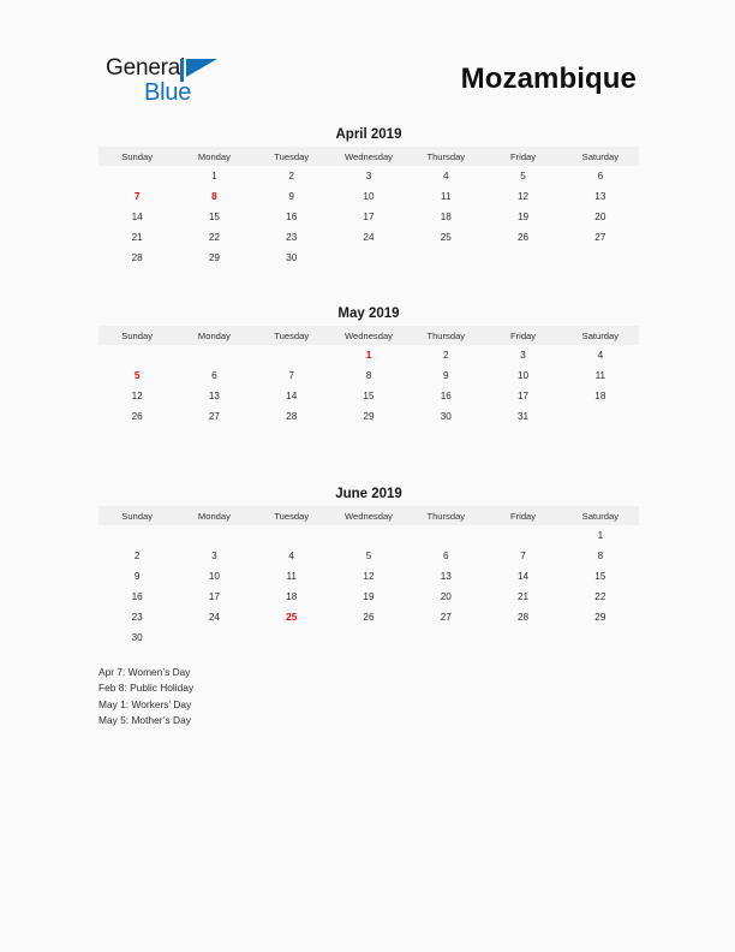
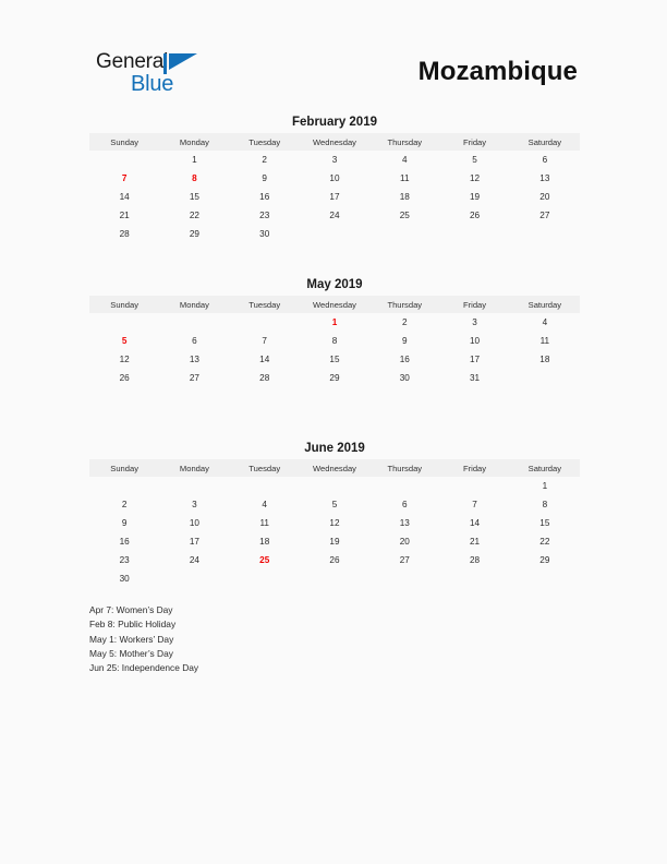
  Genera
  Blue
  Mozambique
- April 2019
+ February 2019
  Sunday	Monday	Tuesday	Wednesday	Thursday	Friday	Saturday
  	1	2	3	4	5	6
  7	8	9	10	11	12	13
  14	15	16	17	18	19	20
  21	22	23	24	25	26	27
  28	29	30
  May 2019
  Sunday	Monday	Tuesday	Wednesday	Thursday	Friday	Saturday
  			1	2	3	4
  5	6	7	8	9	10	11
  12	13	14	15	16	17	18
  26	27	28	29	30	31
  June 2019
  Sunday	Monday	Tuesday	Wednesday	Thursday	Friday	Saturday
  						1
  2	3	4	5	6	7	8
  9	10	11	12	13	14	15
  16	17	18	19	20	21	22
  23	24	25	26	27	28	29
  30
  Apr 7: Women’s Day
  Feb 8: Public Holiday
  May 1: Workers’ Day
  May 5: Mother’s Day
+ Jun 25: Independence Day
